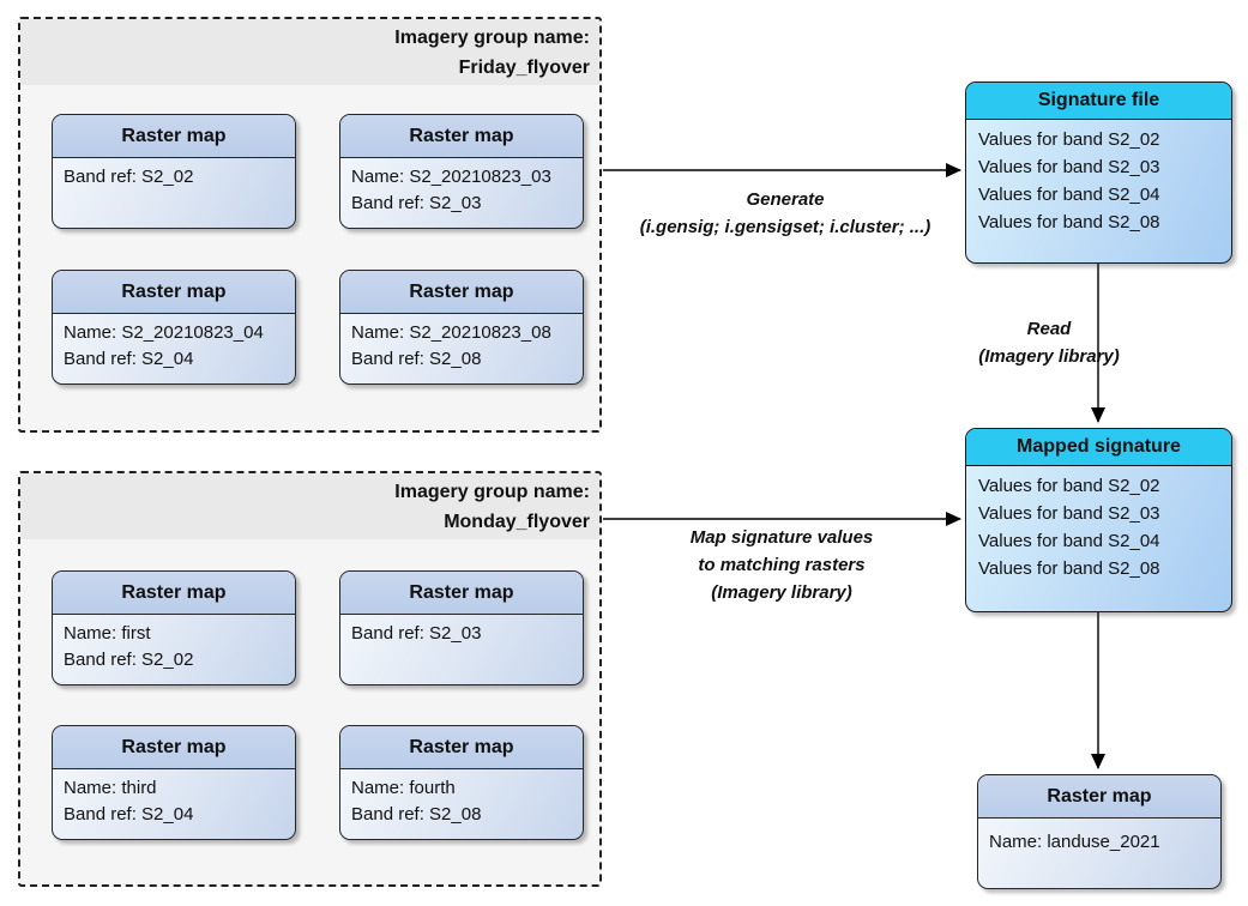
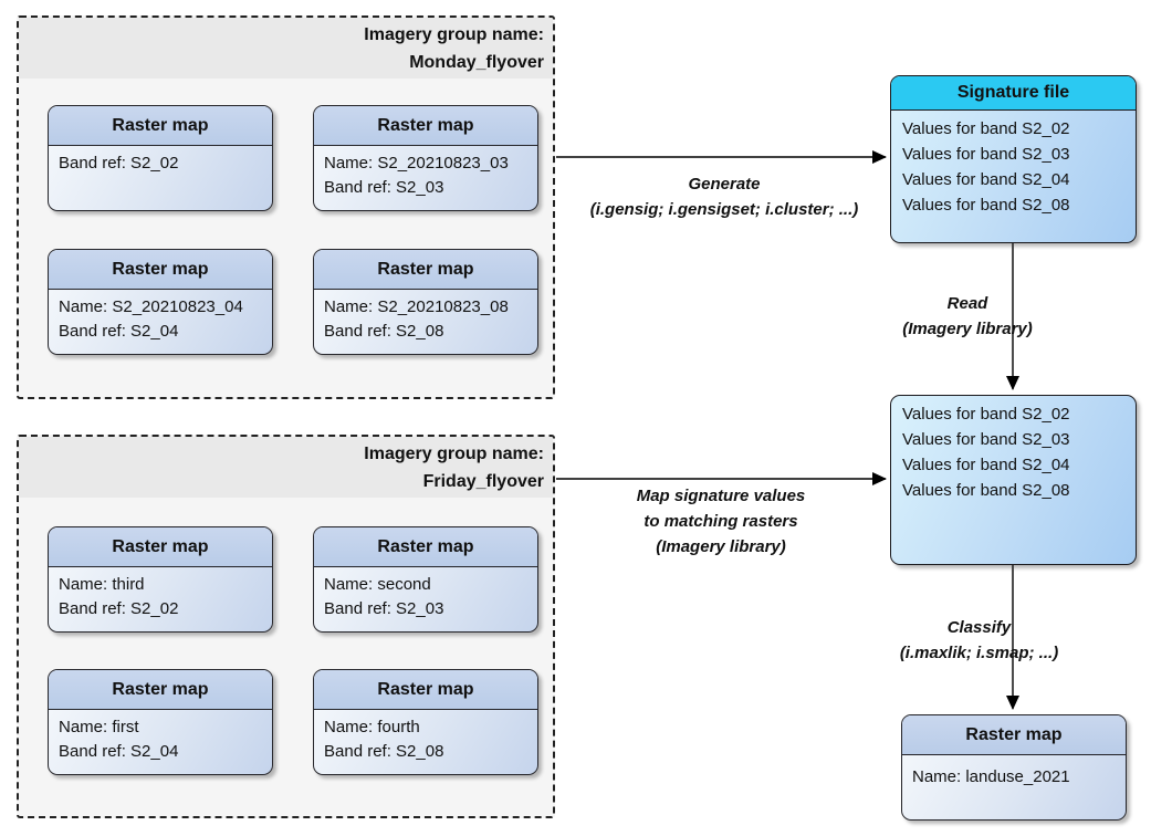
  Imagery group name:
- Friday_flyover
+ Monday_flyover
  Raster map
  Band ref: S2_02
  Raster map
  Name: S2_20210823_03
  Band ref: S2_03
  Raster map
  Name: S2_20210823_04
  Band ref: S2_04
  Raster map
  Name: S2_20210823_08
  Band ref: S2_08
  Imagery group name:
- Monday_flyover
+ Friday_flyover
  Raster map
- Name: first
+ Name: third
  Band ref: S2_02
  Raster map
+ Name: second
  Band ref: S2_03
  Raster map
- Name: third
+ Name: first
  Band ref: S2_04
  Raster map
  Name: fourth
  Band ref: S2_08
  Signature file
  Values for band S2_02
  Values for band S2_03
  Values for band S2_04
  Values for band S2_08
- Mapped signature
  Values for band S2_02
  Values for band S2_03
  Values for band S2_04
  Values for band S2_08
  Raster map
  Name: landuse_2021
  Generate
  (i.gensig; i.gensigset; i.cluster; ...)
  Read
  (Imagery library)
  Map signature values
  to matching rasters
  (Imagery library)
+ Classify
+ (i.maxlik; i.smap; ...)
